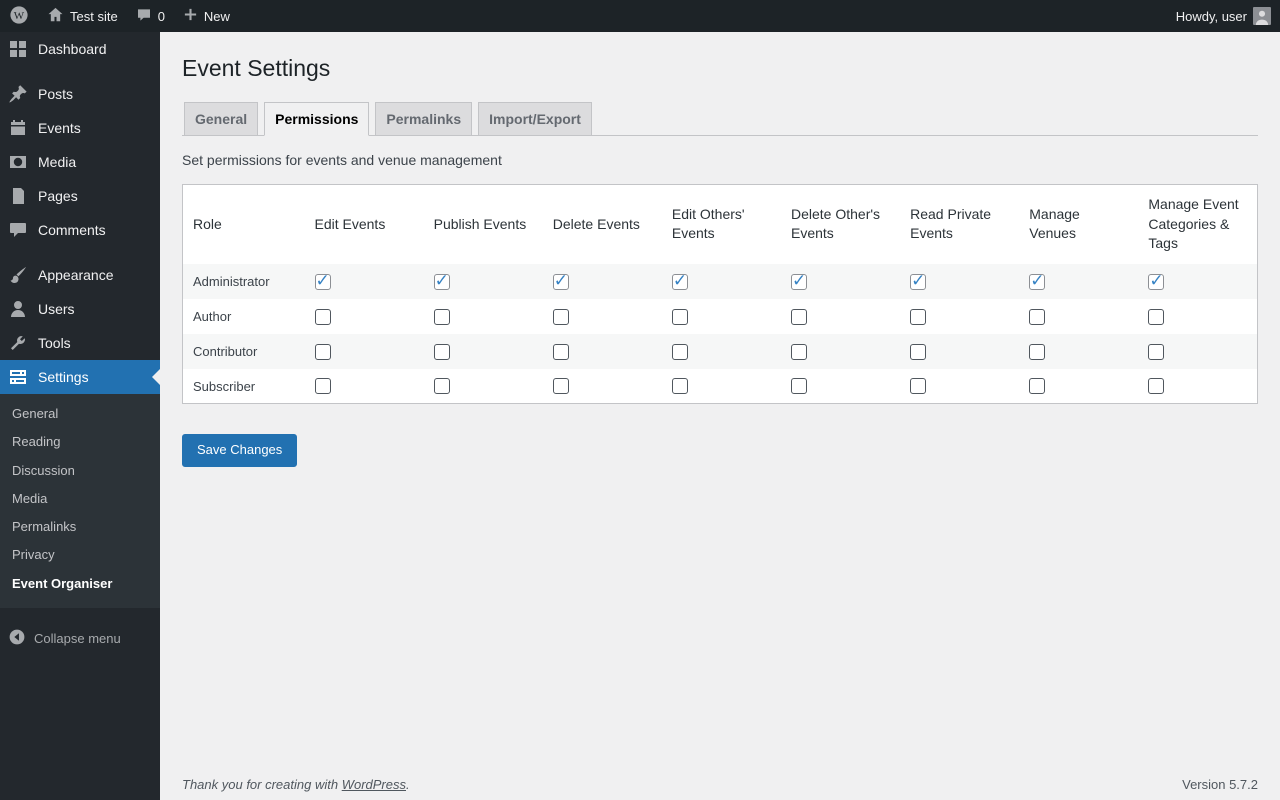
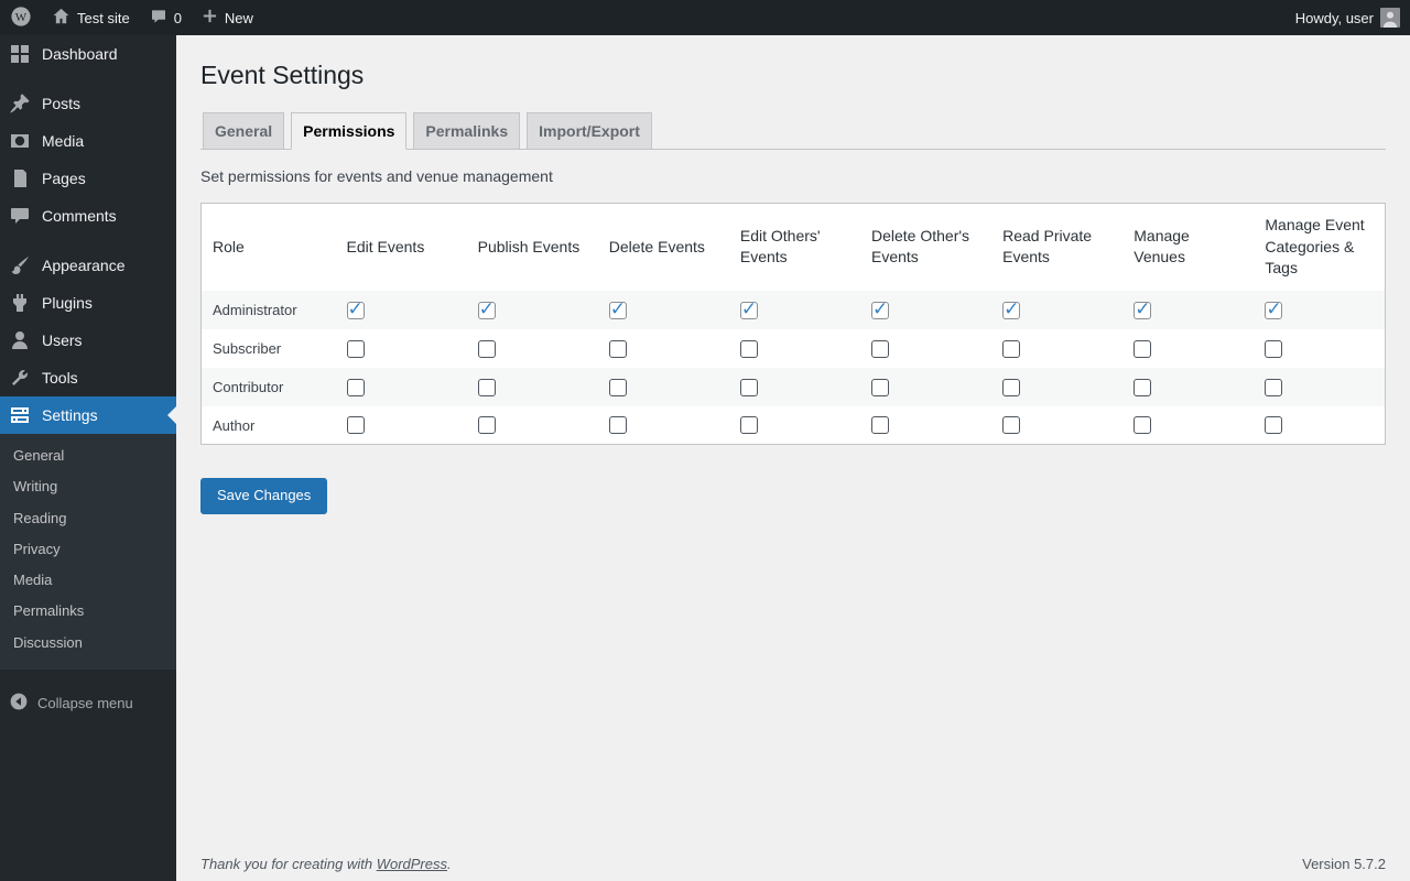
  W
  Test site
  0
  New
  Howdy, user
  Dashboard
  Posts
- Events
  Media
  Pages
  Comments
  Appearance
+ Plugins
  Users
  Tools
  Settings
  General
+ Writing
  Reading
- Discussion
+ Privacy
  Media
  Permalinks
- Privacy
+ Discussion
- Event Organiser
  Collapse menu
  Event Settings
  General Permissions Permalinks Import/Export
  Set permissions for events and venue management
  Role	Edit Events	Publish Events	Delete Events	Edit Others' Events	Delete Other's Events	Read Private Events	Manage Venues	Manage Event Categories & Tags
  Administrator
- Author
+ Subscriber
  Contributor
- Subscriber
+ Author
  Save Changes
  Thank you for creating with WordPress.
  Version 5.7.2
